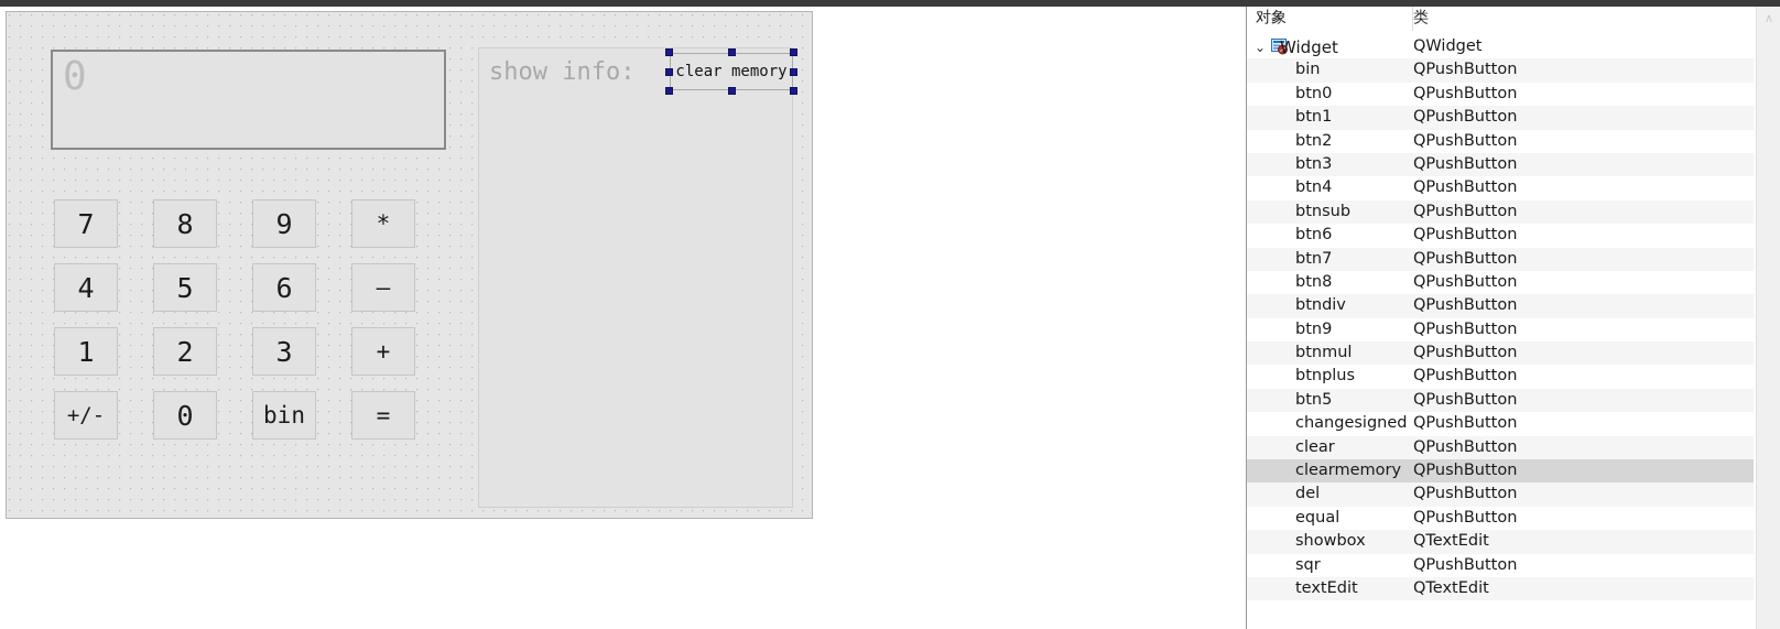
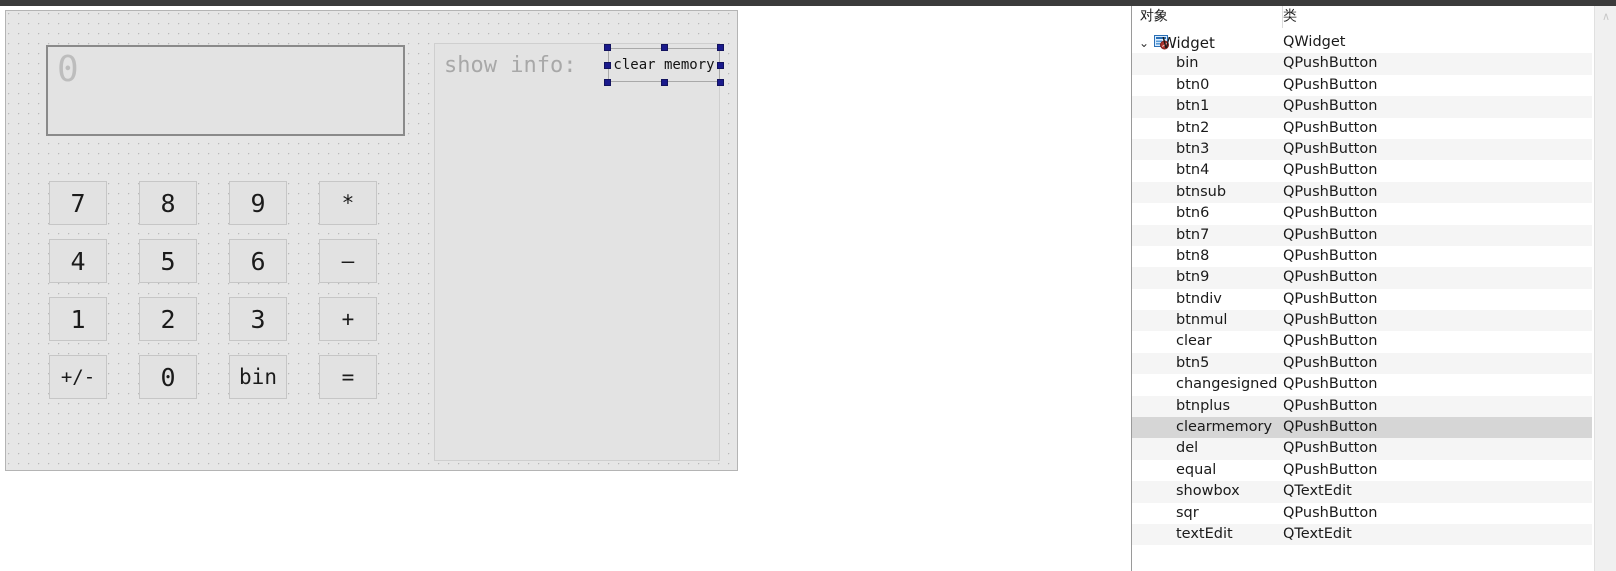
  0
  show info:
  7
  8
  9
  *
  4
  5
  6
  —
  1
  2
  3
  +
  +/-
  0
  bin
  =
  clear memory
  对象
  类
  ⌄
  Widget
  QWidget
  bin
  QPushButton
  btn0
  QPushButton
  btn1
  QPushButton
  btn2
  QPushButton
  btn3
  QPushButton
  btn4
  QPushButton
  btnsub
  QPushButton
  btn6
  QPushButton
  btn7
  QPushButton
  btn8
  QPushButton
- btndiv
+ btn9
  QPushButton
- btn9
+ btndiv
  QPushButton
  btnmul
  QPushButton
- btnplus
+ clear
  QPushButton
  btn5
  QPushButton
  changesigned
  QPushButton
- clear
+ btnplus
  QPushButton
  clearmemory
  QPushButton
  del
  QPushButton
  equal
  QPushButton
  showbox
  QTextEdit
  sqr
  QPushButton
  textEdit
  QTextEdit
  ∧
